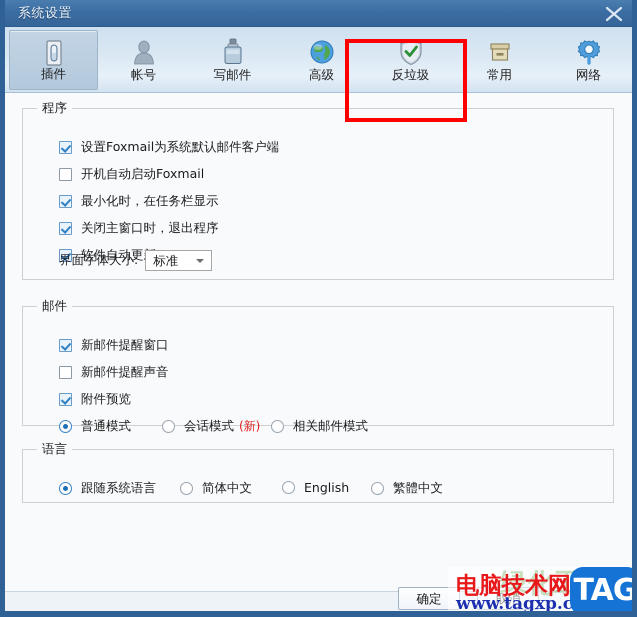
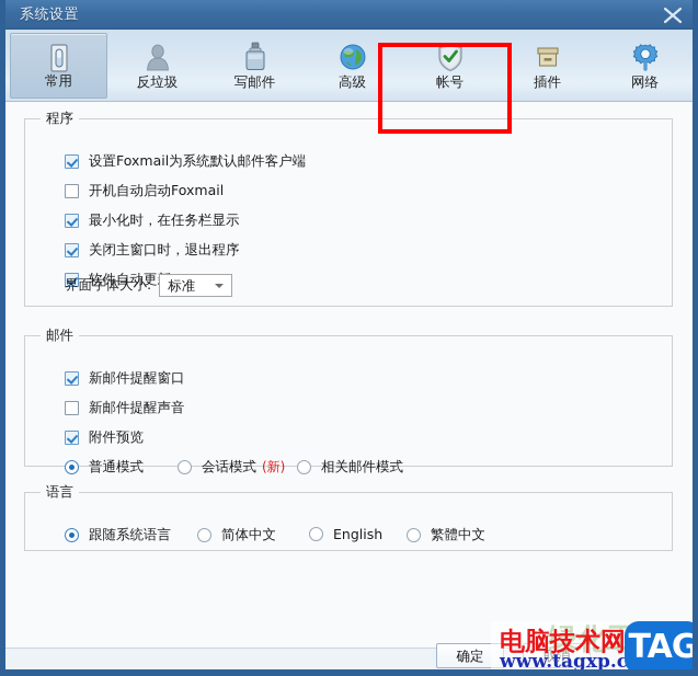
  系统设置
- 插件
+ 常用
- 帐号
+ 反垃圾
  写邮件
  高级
- 反垃圾
+ 帐号
- 常用
+ 插件
  网络
  程序
  设置Foxmail为系统默认邮件客户端
  开机自动启动Foxmail
  最小化时，在任务栏显示
  关闭主窗口时，退出程序
  软件自动更
  界面字体大小:
  标准
  邮件
  新邮件提醒窗口
  新邮件提醒声音
  附件预览
  普通模式
  会话模式
  (新)
  相关邮件模式
  语言
  跟随系统语言
  简体中文
  English
  繁體中文
  确定
  取消
  电脑技术网
  www.tagxp.c
  TAG
